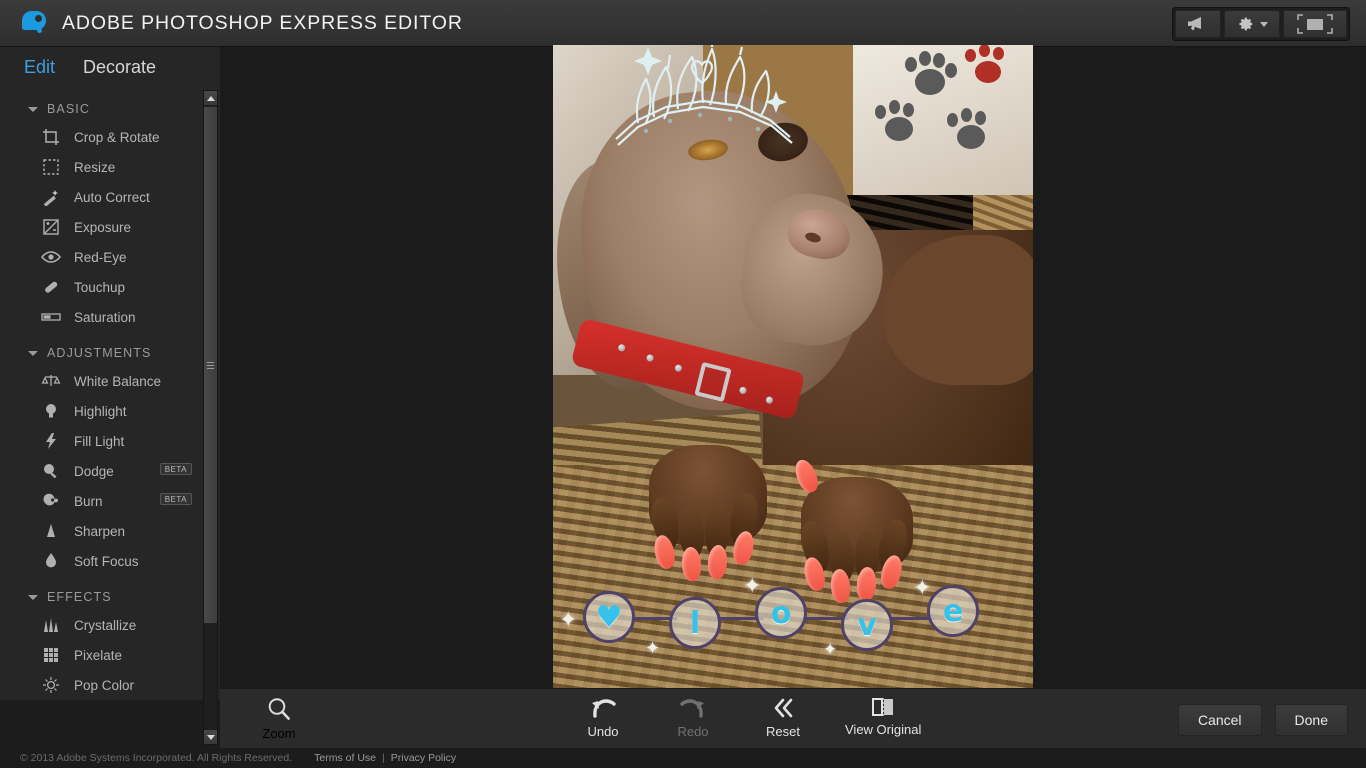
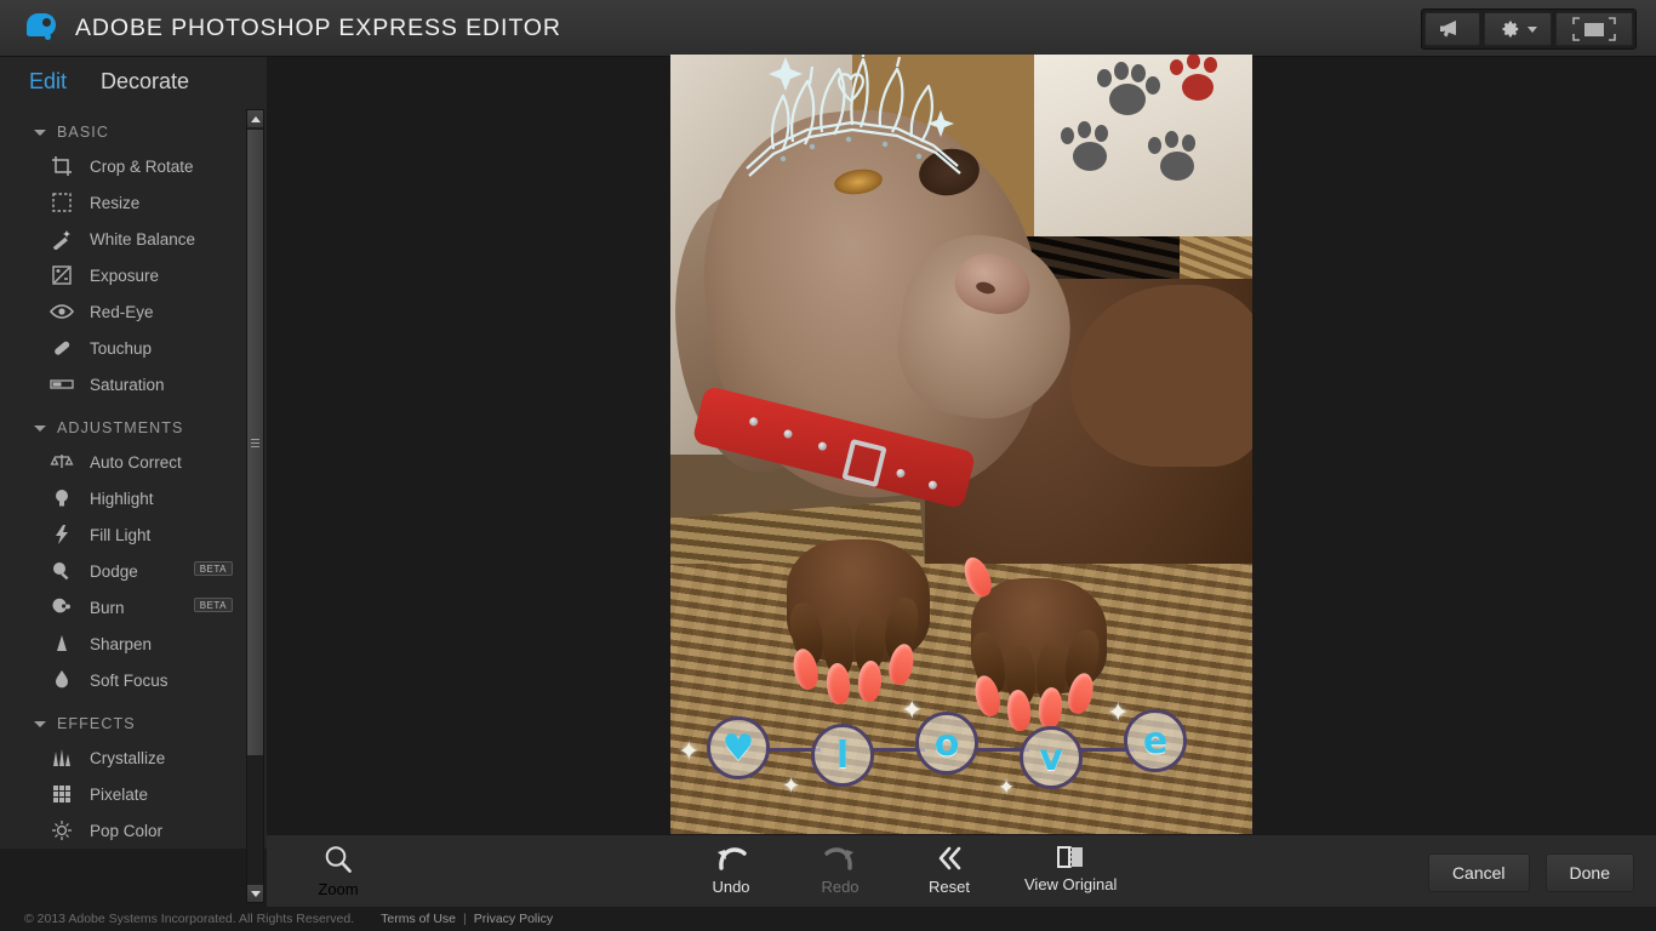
  ADOBE PHOTOSHOP EXPRESS EDITOR
  Edit
  Decorate
  BASIC
  Crop & Rotate
  Resize
- Auto Correct
+ White Balance
  Exposure
  Red-Eye
  Touchup
  Saturation
  ADJUSTMENTS
- White Balance
+ Auto Correct
  Highlight
  Fill Light
  Dodge
  BETA
  Burn
  BETA
  Sharpen
  Soft Focus
  EFFECTS
  Crystallize
  Pixelate
  Pop Color
  ♥
  l
  o
  v
  e
  ✦
  ✦
  ✦
  ✦
  ✦
  Zoom
  Undo
  Redo
  Reset
  View Original
  Cancel
  Done
  © 2013 Adobe Systems Incorporated. All Rights Reserved.
  Terms of Use
  |
  Privacy Policy
